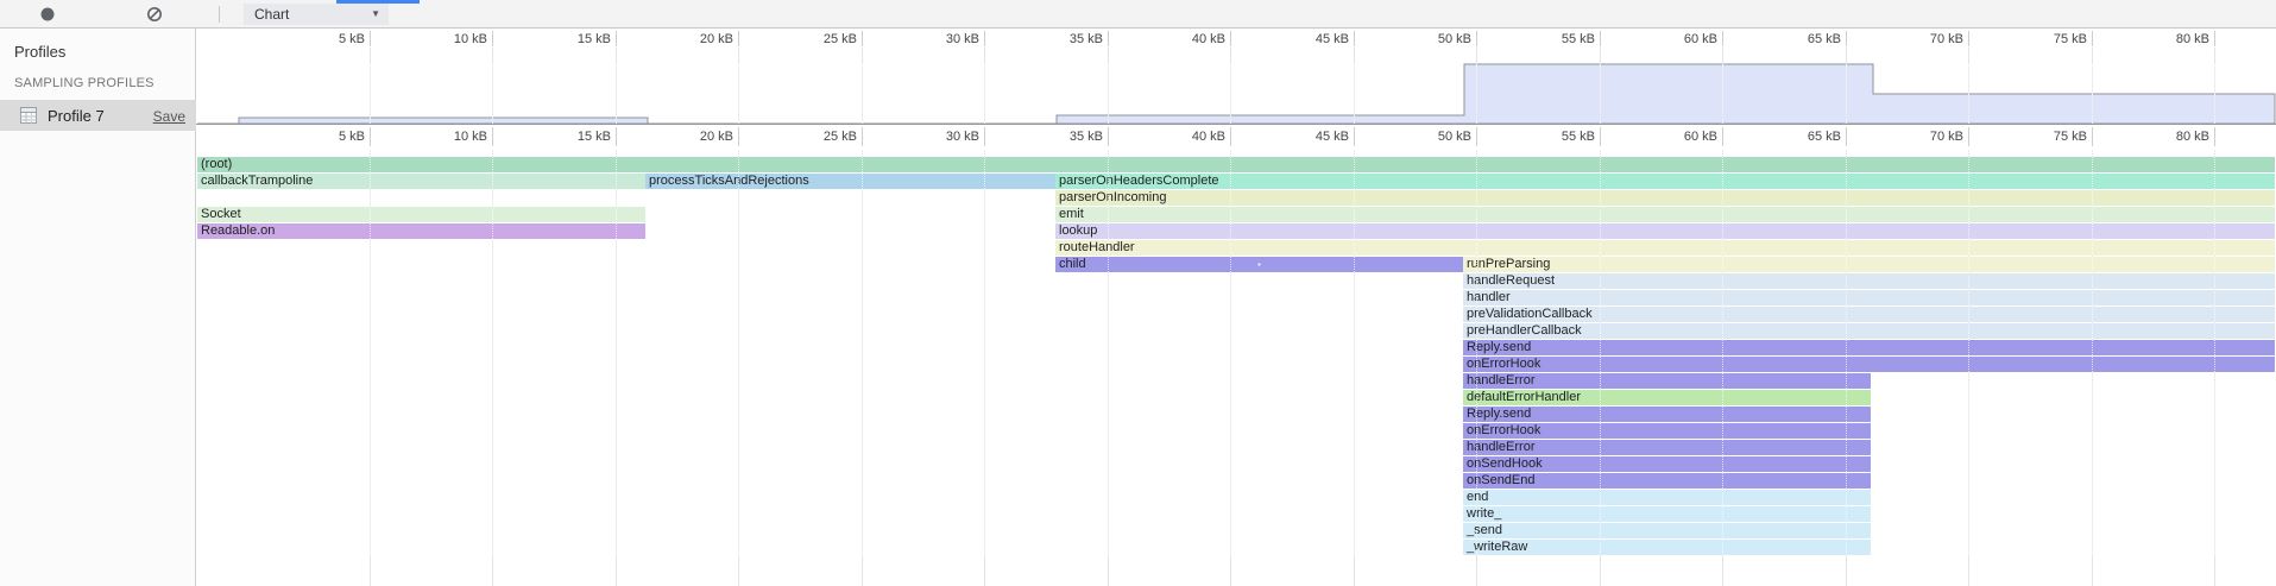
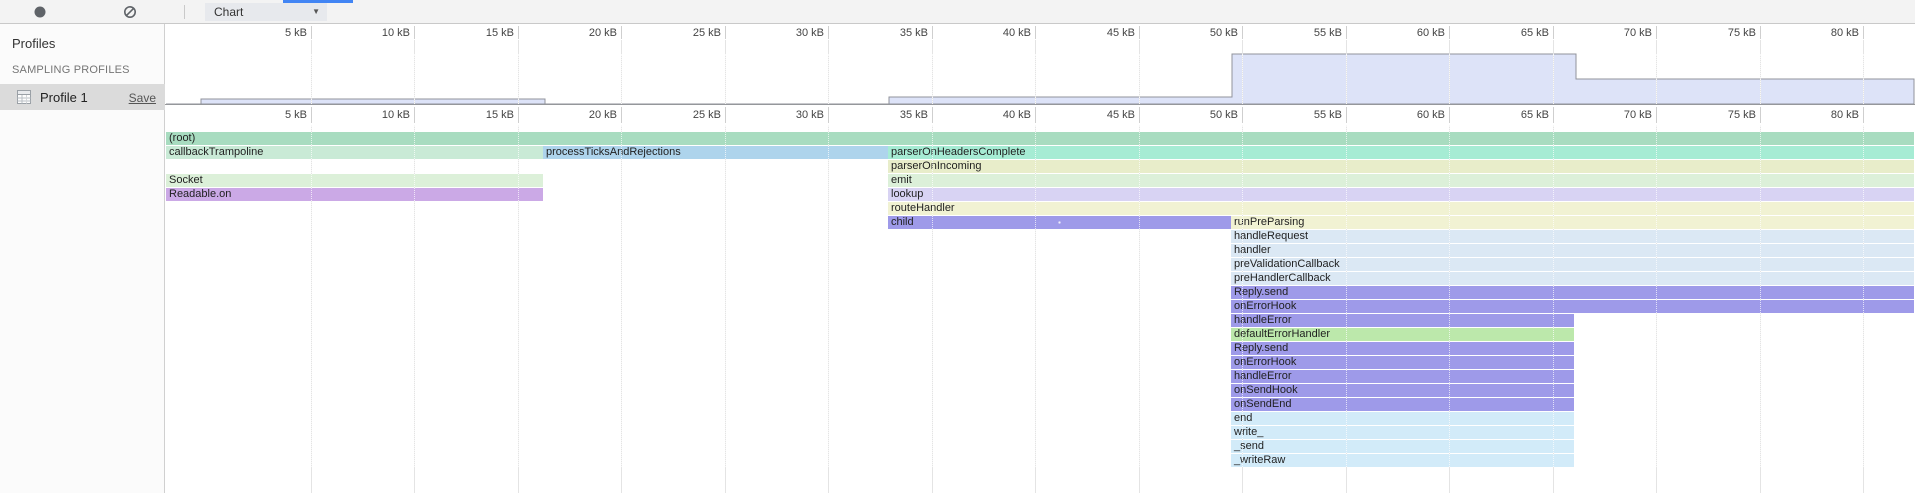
  Chart
  ▼
  Profiles
  SAMPLING PROFILES
- Profile 7
+ Profile 1
  Save
  5 kB
  5 kB
  10 kB
  10 kB
  15 kB
  15 kB
  20 kB
  20 kB
  25 kB
  25 kB
  30 kB
  30 kB
  35 kB
  35 kB
  40 kB
  40 kB
  45 kB
  45 kB
  50 kB
  50 kB
  55 kB
  55 kB
  60 kB
  60 kB
  65 kB
  65 kB
  70 kB
  70 kB
  75 kB
  75 kB
  80 kB
  80 kB
  (root)
  callbackTrampoline
  processTicksAndRejections
  parserOnHeadersComplete
  parserOnIncoming
  Socket
  emit
  Readable.on
  lookup
  routeHandler
  child
  runPreParsing
  handleRequest
  handler
  preValidationCallback
  preHandlerCallback
  Reply.send
  onErrorHook
  handleError
  defaultErrorHandler
  Reply.send
  onErrorHook
  handleError
  onSendHook
  onSendEnd
  end
  write_
  _send
  _writeRaw
